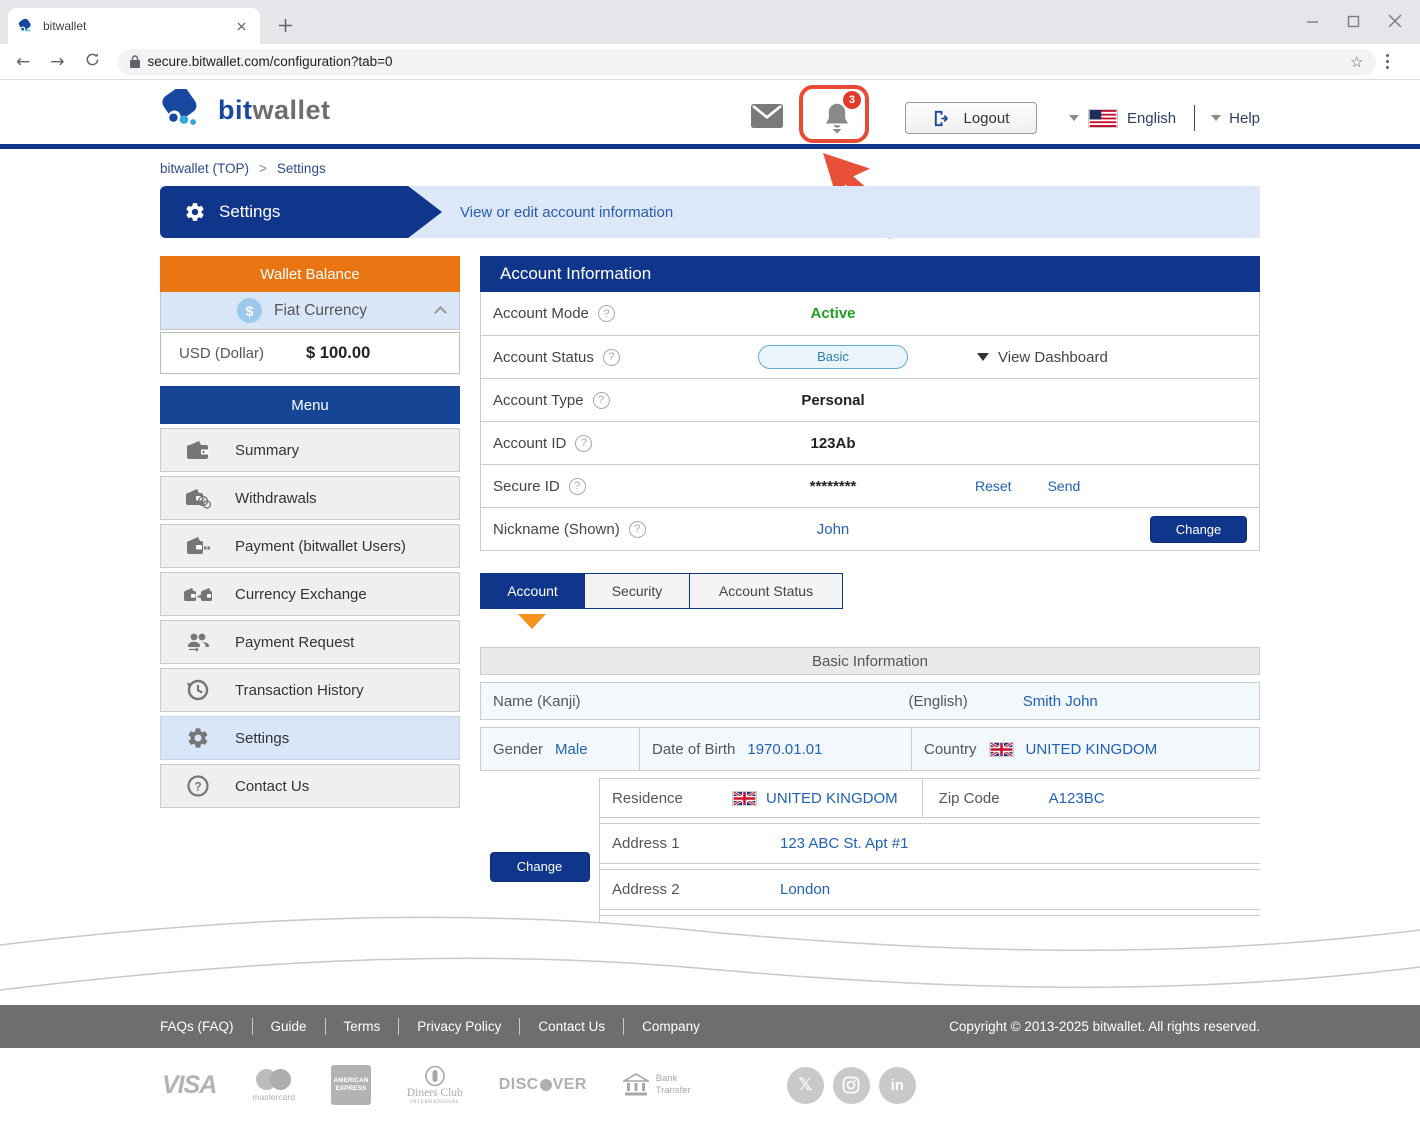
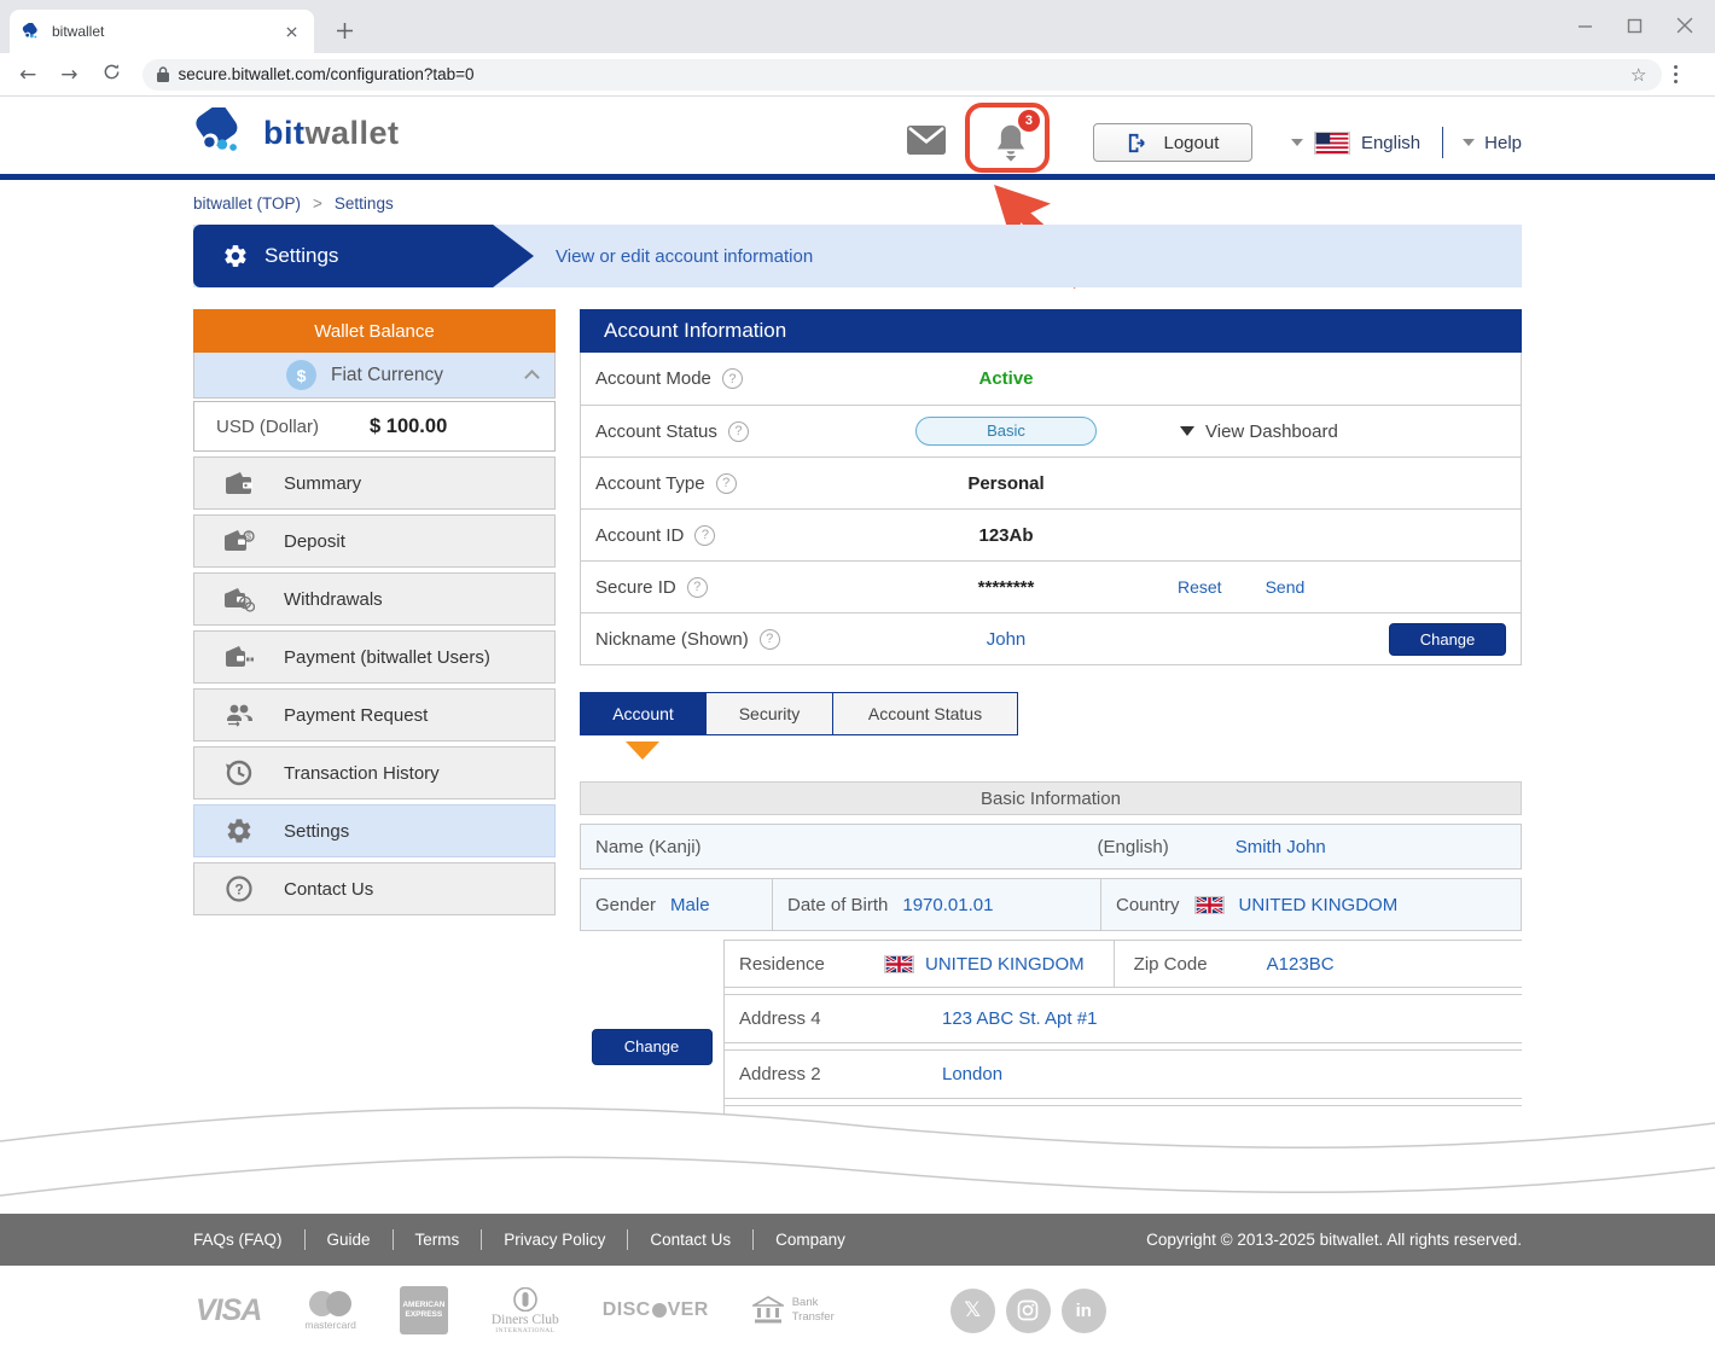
  bitwallet
  ←
  →
  secure.bitwallet.com/configuration?tab=0
  ☆
  bitwallet
  3
  Logout
  English
  Help
  bitwallet (TOP)
  >
  Settings
  Settings
  View or edit account information
  Wallet Balance
  $
  Fiat Currency
  USD (Dollar)
  $ 100.00
- Menu
  Summary
+ Deposit
  Withdrawals
  Payment (bitwallet Users)
- Currency Exchange
  Payment Request
  Transaction History
  Settings
  ?
  Contact Us
  Account Information
  Account Mode
  ?
  Active
  Account Status
  ?
  Basic
  View Dashboard
  Account Type
  ?
  Personal
  Account ID
  ?
  123Ab
  Secure ID
  ?
  ********
  Reset
  Send
  Nickname (Shown)
  ?
  John
  Change
  Account
  Security
  Account Status
  Basic Information
  Name (Kanji)
  (English)
  Smith John
  Gender
  Male
  Date of Birth
  1970.01.01
  Country
  UNITED KINGDOM
  Change
  Residence
  UNITED KINGDOM
  Zip Code
  A123BC
- Address 1
+ Address 4
  123 ABC St. Apt #1
  Address 2
  London
  FAQs (FAQ)
  Guide
  Terms
  Privacy Policy
  Contact Us
  Company
  Copyright © 2013-2025 bitwallet. All rights reserved.
  VISA
  mastercard
  Diners Club
  DISC
  VER
  Bank
  Transfer
  𝕏
  in
